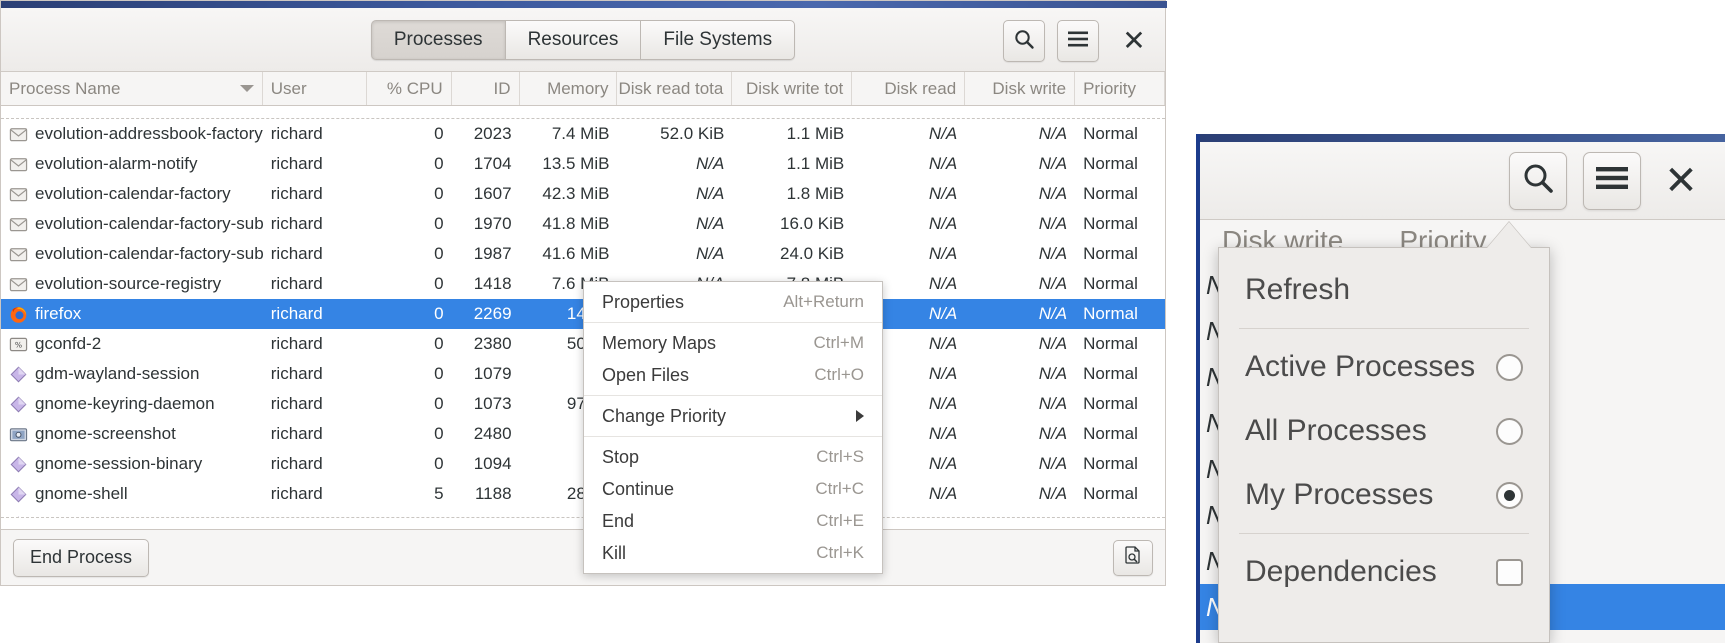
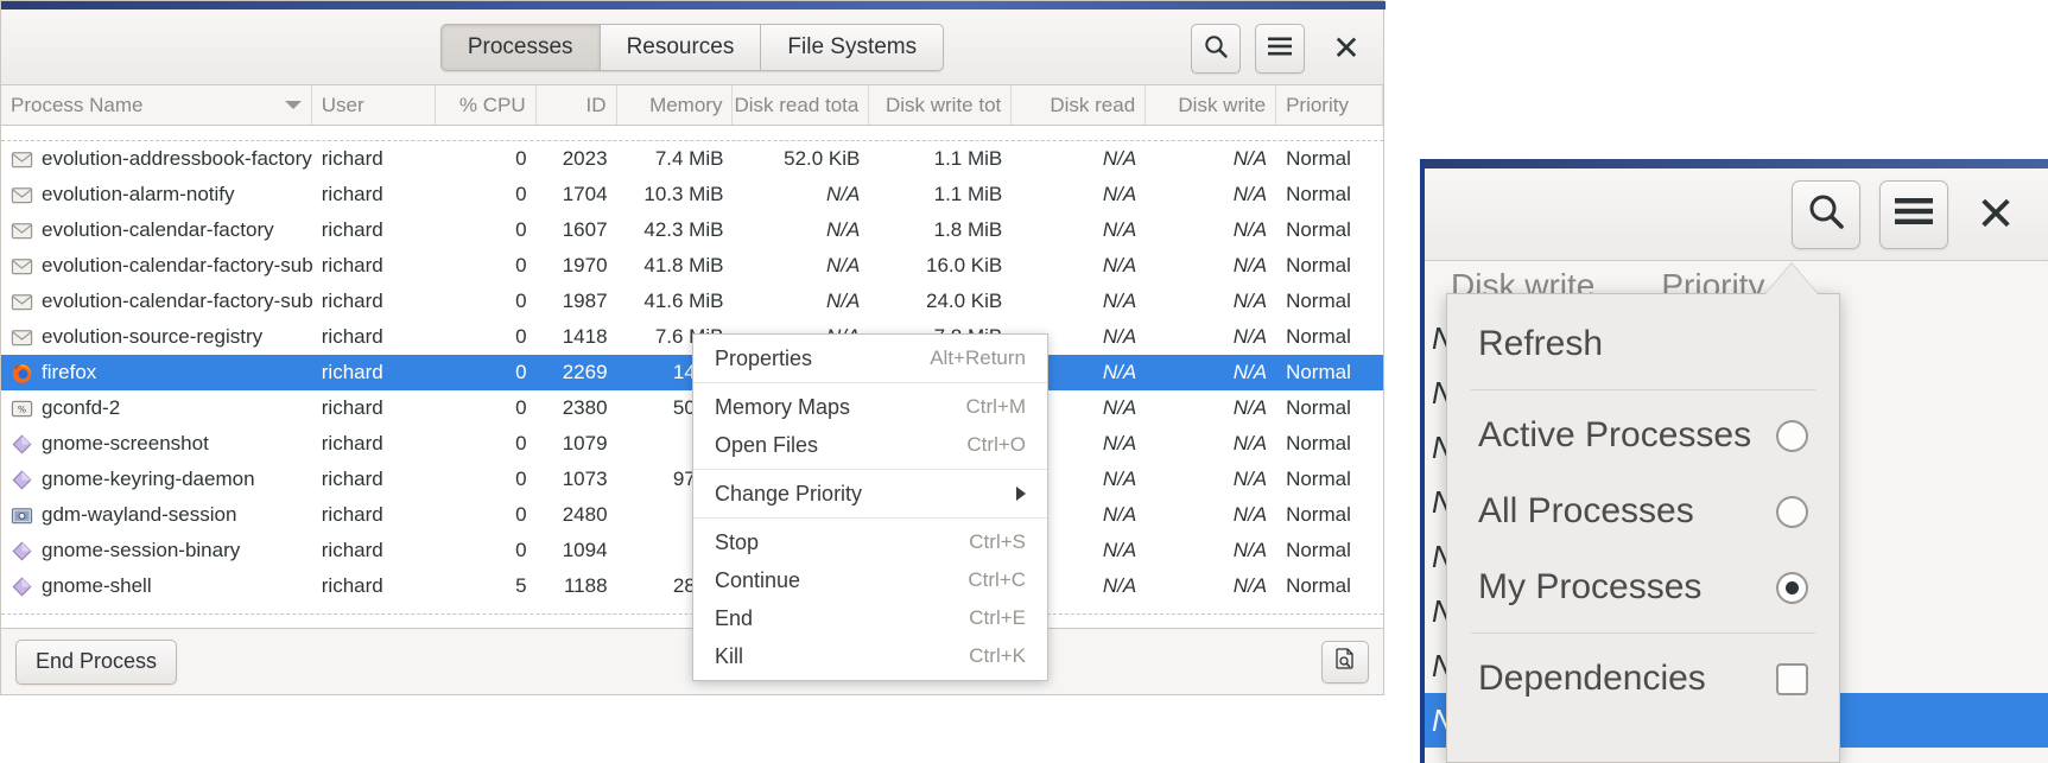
  Processes
  Resources
  File Systems
  ✕
  Process Name
  User
  % CPU
  ID
  Memory
  Disk read tota
  Disk write tot
  Disk read
  Disk write
  Priority
  evolution-addressbook-factory
  richard
  0
  2023
  7.4 MiB
  52.0 KiB
  1.1 MiB
  N/A
  N/A
  Normal
  evolution-alarm-notify
  richard
  0
  1704
- 13.5 MiB
+ 10.3 MiB
  N/A
  1.1 MiB
  N/A
  N/A
  Normal
  evolution-calendar-factory
  richard
  0
  1607
  42.3 MiB
  N/A
  1.8 MiB
  N/A
  N/A
  Normal
  evolution-calendar-factory-sub
  richard
  0
  1970
  41.8 MiB
  N/A
  16.0 KiB
  N/A
  N/A
  Normal
  evolution-calendar-factory-sub
  richard
  0
  1987
  41.6 MiB
  N/A
  24.0 KiB
  N/A
  N/A
  Normal
  evolution-source-registry
  richard
  0
  1418
  N/A
  N/A
  Normal
  firefox
  richard
  0
  2269
  N/A
  N/A
  Normal
  %
  gconfd-2
  richard
  0
  2380
  N/A
  N/A
  Normal
- gdm-wayland-session
+ gnome-screenshot
  richard
  0
  1079
  N/A
  N/A
  Normal
  gnome-keyring-daemon
  richard
  0
  1073
  N/A
  N/A
  Normal
- gnome-screenshot
+ gdm-wayland-session
  richard
  0
  2480
  N/A
  N/A
  Normal
  gnome-session-binary
  richard
  0
  1094
  N/A
  N/A
  Normal
  gnome-shell
  richard
  5
  1188
  N/A
  N/A
  Normal
  End Process
  Properties
  Alt+Return
  Memory Maps
  Ctrl+M
  Open Files
  Ctrl+O
  Change Priority
  Stop
  Ctrl+S
  Continue
  Ctrl+C
  End
  Ctrl+E
  Kill
  Ctrl+K
  ✕
  Disk write
  Priority
  Refresh
  Active Processes
  All Processes
  My Processes
  Dependencies
